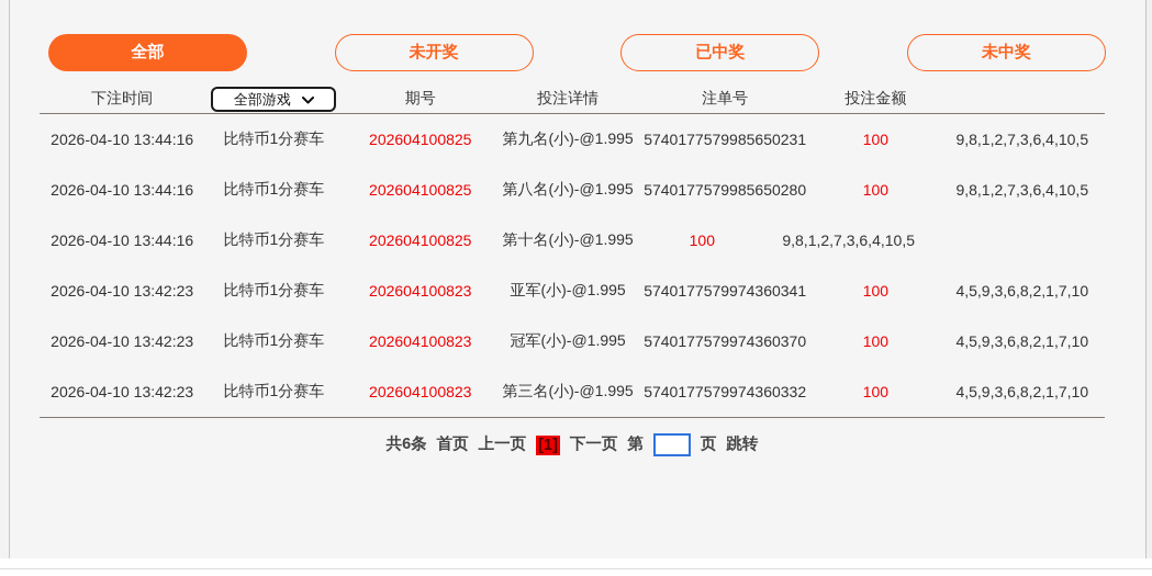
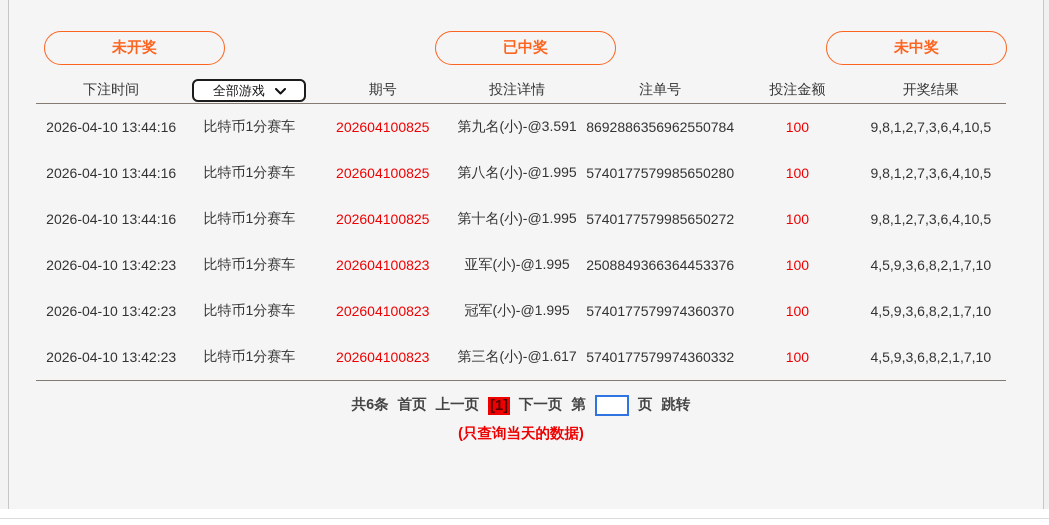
- 全部
  未开奖
  已中奖
  未中奖
  下注时间
  全部游戏
  期号
  投注详情
  注单号
  投注金额
+ 开奖结果
  2026-04-10 13:44:16
  比特币1分赛车
  202604100825
- 第九名(小)-@1.995
+ 第九名(小)-@3.591
- 5740177579985650231
+ 8692886356962550784
  100
  9,8,1,2,7,3,6,4,10,5
  2026-04-10 13:44:16
  比特币1分赛车
  202604100825
  第八名(小)-@1.995
  5740177579985650280
  100
  9,8,1,2,7,3,6,4,10,5
  2026-04-10 13:44:16
  比特币1分赛车
  202604100825
  第十名(小)-@1.995
+ 5740177579985650272
  100
  9,8,1,2,7,3,6,4,10,5
  2026-04-10 13:42:23
  比特币1分赛车
  202604100823
  亚军(小)-@1.995
- 5740177579974360341
+ 2508849366364453376
  100
  4,5,9,3,6,8,2,1,7,10
  2026-04-10 13:42:23
  比特币1分赛车
  202604100823
  冠军(小)-@1.995
  5740177579974360370
  100
  4,5,9,3,6,8,2,1,7,10
  2026-04-10 13:42:23
  比特币1分赛车
  202604100823
- 第三名(小)-@1.995
+ 第三名(小)-@1.617
  5740177579974360332
  100
  4,5,9,3,6,8,2,1,7,10
  共6条
  首页
  上一页
  [1]
  下一页
  第
  页
  跳转
+ (只查询当天的数据)
